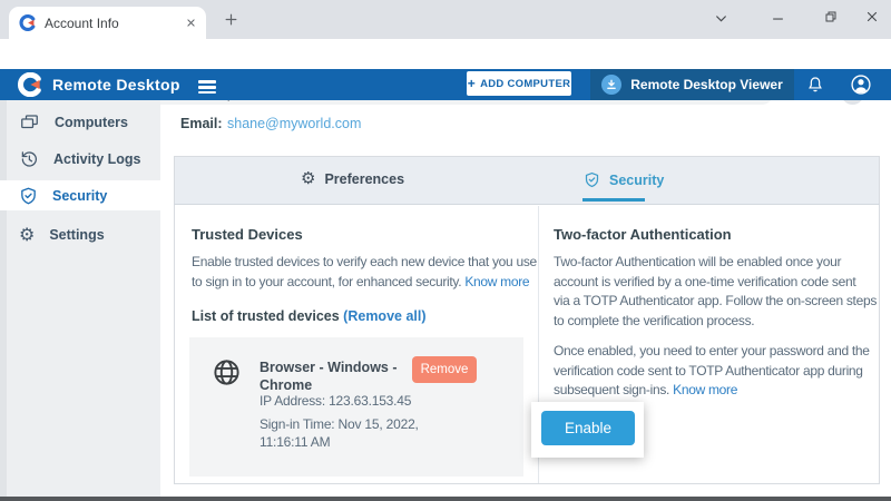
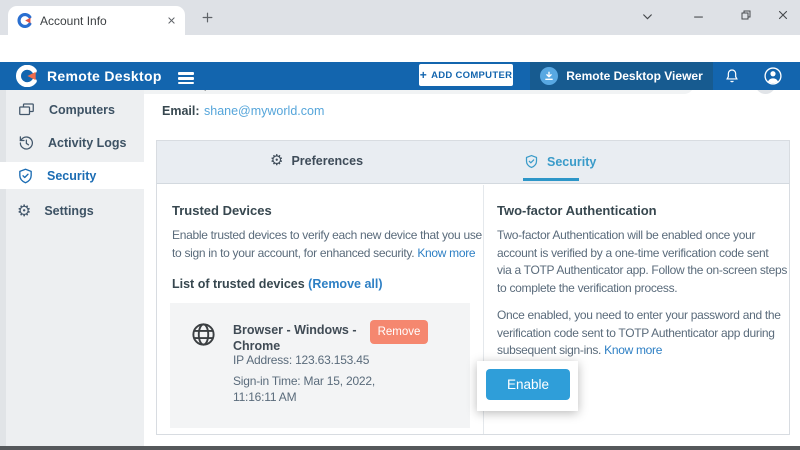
  Account Info
  Remote Desktop
  +
  ADD COMPUTER
  Remote Desktop Viewer
  Computers
  Activity Logs
  Security
  ⚙
  Settings
  Email:
  shane@myworld.com
  ⚙
  Preferences
  Security
  Trusted Devices
  Enable trusted devices to verify each new device that you use
  to sign in to your account, for enhanced security. Know more
  List of trusted devices (Remove all)
  Browser - Windows - Chrome
  Remove
  IP Address: 123.63.153.45
- Sign-in Time: Nov 15, 2022, 11:16:11 AM
+ Sign-in Time: Mar 15, 2022, 11:16:11 AM
  Two-factor Authentication
  Two-factor Authentication will be enabled once your
  account is verified by a one-time verification code sent
  via a TOTP Authenticator app. Follow the on-screen steps
  to complete the verification process.
  Once enabled, you need to enter your password and the
  verification code sent to TOTP Authenticator app during
  subsequent sign-ins. Know more
  Enable
